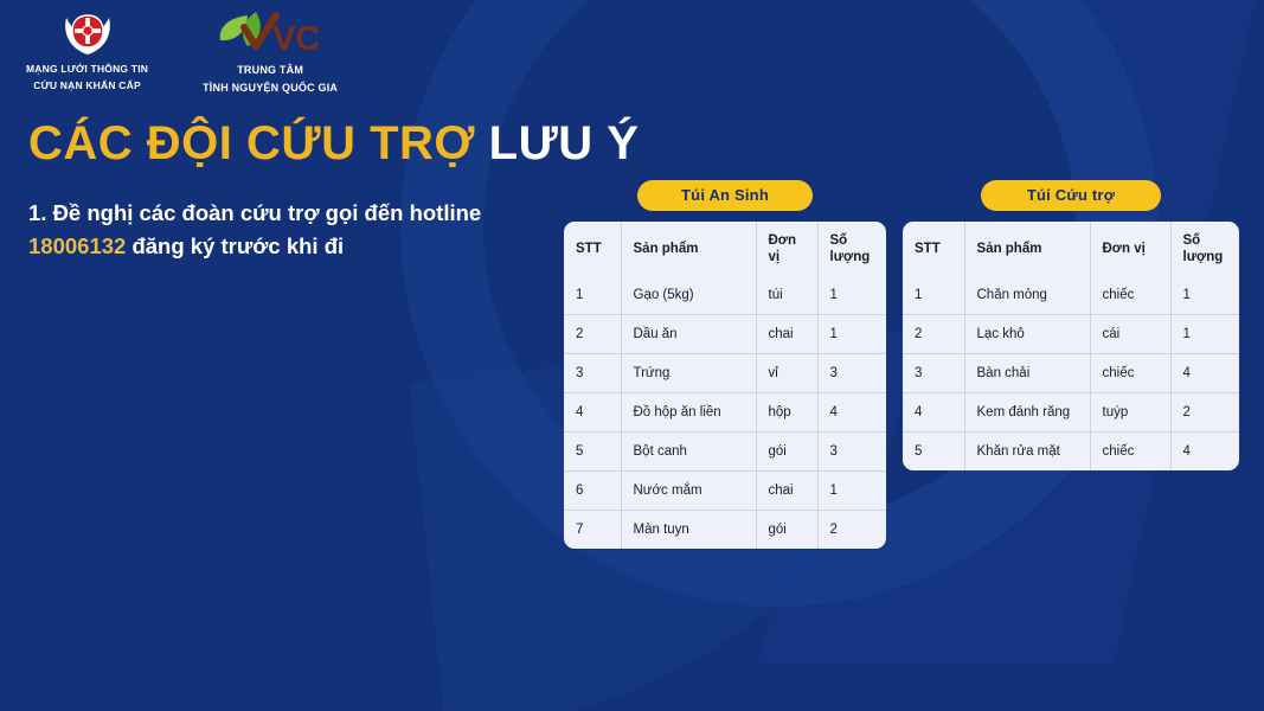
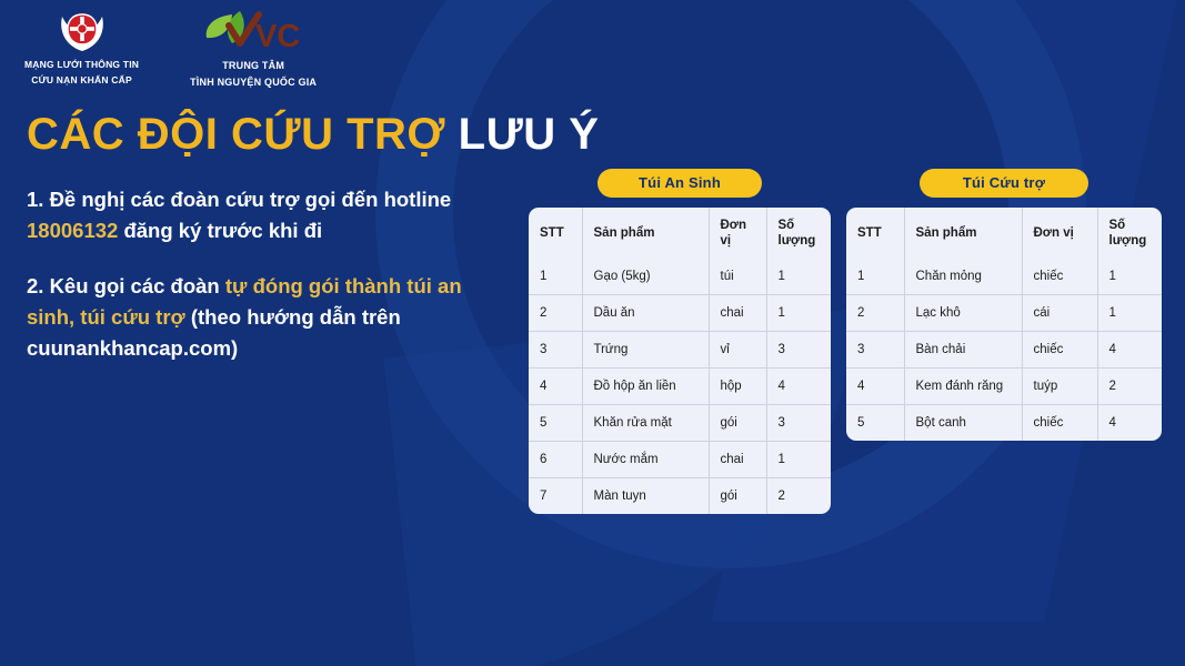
  MẠNG LƯỚI THÔNG TIN
  CỨU NẠN KHẨN CẤP
  VC
  TRUNG TÂM
  TÌNH NGUYỆN QUỐC GIA
  CÁC ĐỘI CỨU TRỢ LƯU Ý
  1. Đề nghị các đoàn cứu trợ gọi đến hotline 18006132 đăng ký trước khi đi
+ 2. Kêu gọi các đoàn tự đóng gói thành túi an sinh, túi cứu trợ (theo hướng dẫn trên cuunankhancap.com)
  Túi An Sinh
  STT	Sản phẩm	Đơn vị	Số lượng
  1	Gạo (5kg)	túi	1
  2	Dầu ăn	chai	1
  3	Trứng	vỉ	3
  4	Đồ hộp ăn liền	hộp	4
- 5	Bột canh	gói	3
+ 5	Khăn rửa mặt	gói	3
  6	Nước mắm	chai	1
  7	Màn tuyn	gói	2
  Túi Cứu trợ
  STT	Sản phẩm	Đơn vị	Số lượng
  1	Chăn mỏng	chiếc	1
  2	Lạc khô	cái	1
  3	Bàn chải	chiếc	4
  4	Kem đánh răng	tuýp	2
- 5	Khăn rửa mặt	chiếc	4
+ 5	Bột canh	chiếc	4
